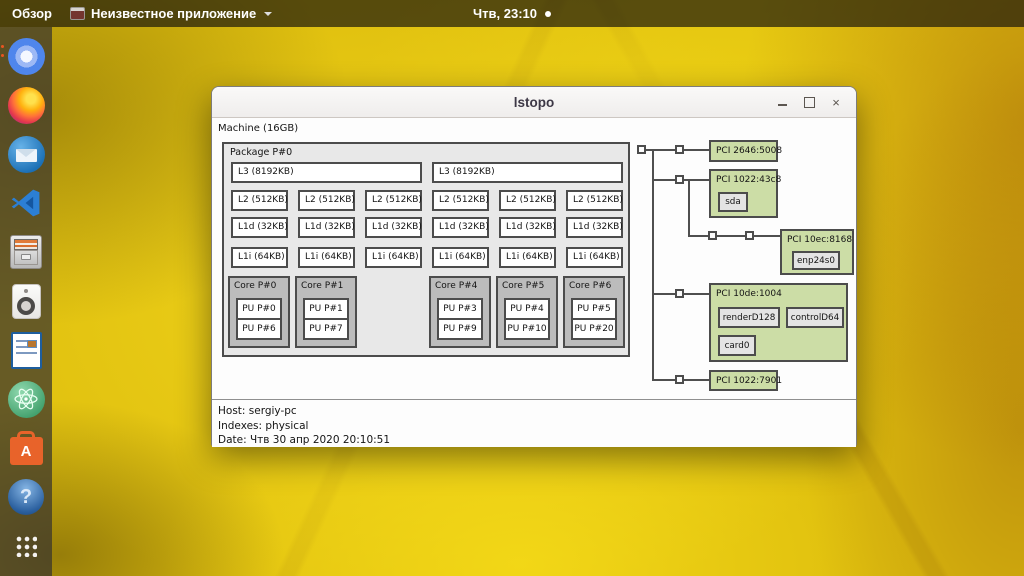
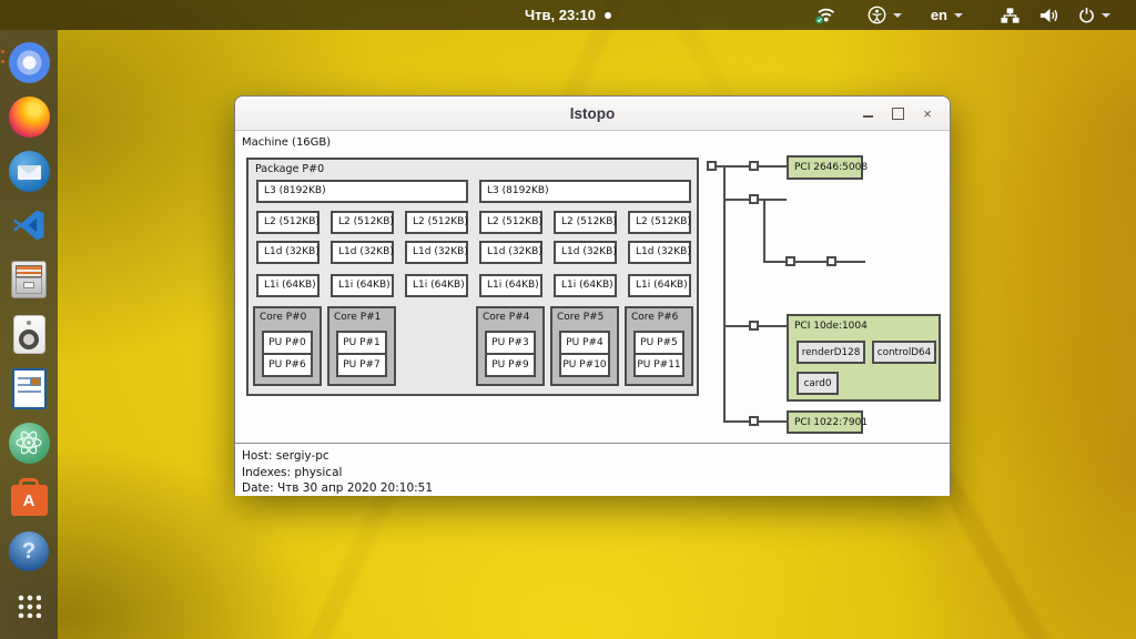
- Обзор
- Неизвестное приложение
  Чтв, 23:10
+ en
  A
  ?
  lstopo
  ×
  Machine (16GB)
  Package P#0
  L3 (8192KB)
  L3 (8192KB)
  L2 (512KB)
  L2 (512KB)
  L2 (512KB)
  L2 (512KB)
  L2 (512KB)
  L2 (512KB)
  L1d (32KB)
  L1d (32KB)
  L1d (32KB)
  L1d (32KB)
  L1d (32KB)
  L1d (32KB)
  L1i (64KB)
  L1i (64KB)
  L1i (64KB)
  L1i (64KB)
  L1i (64KB)
  L1i (64KB)
  Core P#0
  PU P#0
  PU P#6
  Core P#1
  PU P#1
  PU P#7
  Core P#4
  PU P#3
  PU P#9
  Core P#5
  PU P#4
  PU P#10
  Core P#6
  PU P#5
- PU P#20
+ PU P#11
  PCI 2646:5008
- PCI 1022:43c8
- sda
- PCI 10ec:8168
- enp24s0
  PCI 10de:1004
  renderD128
  controlD64
  card0
  PCI 1022:7901
  Host: sergiy-pc
  Indexes: physical
  Date: Чтв 30 апр 2020 20:10:51
